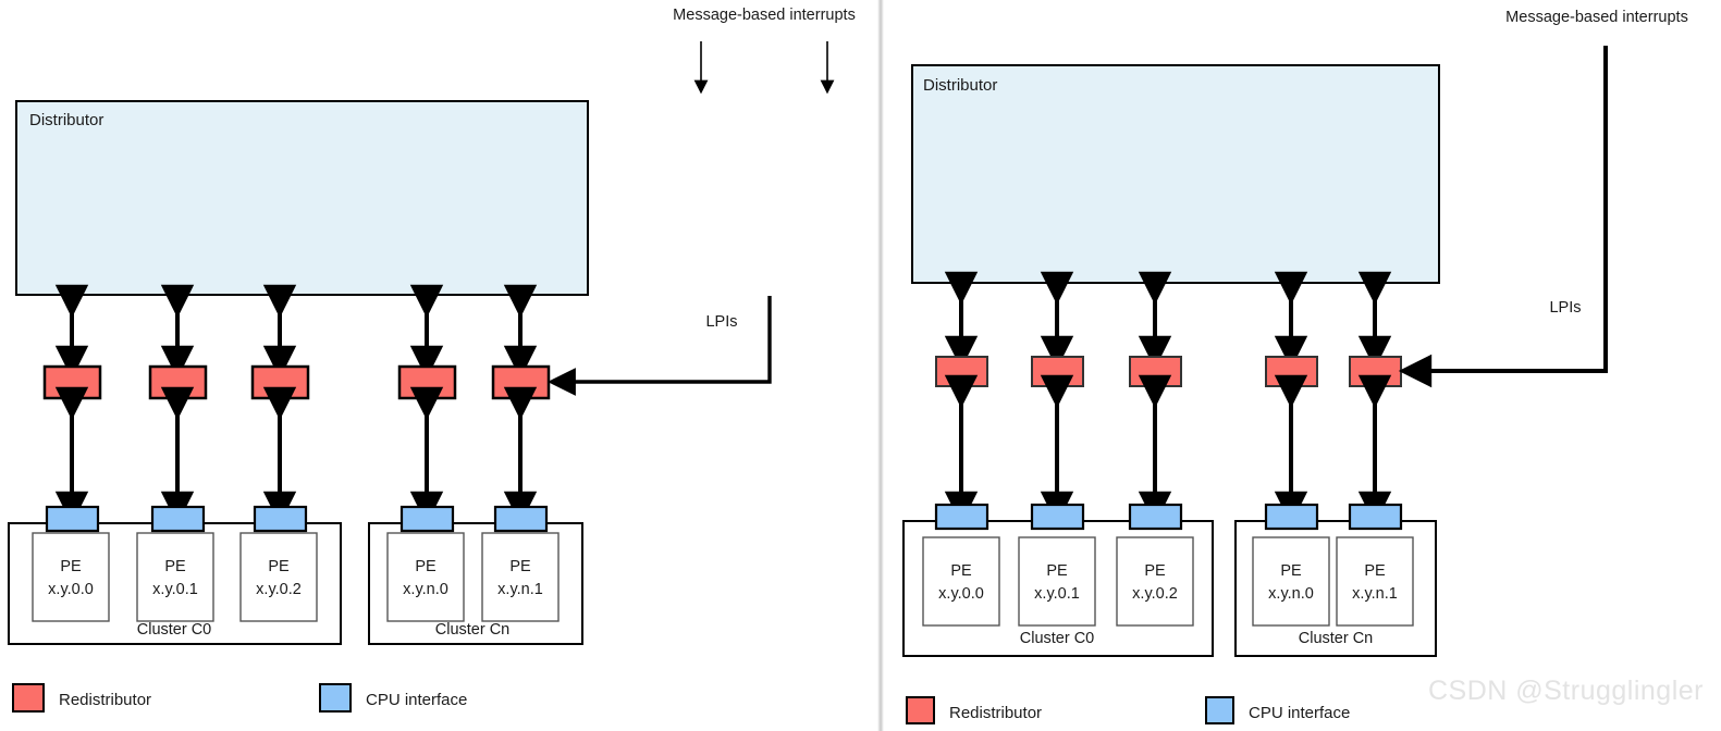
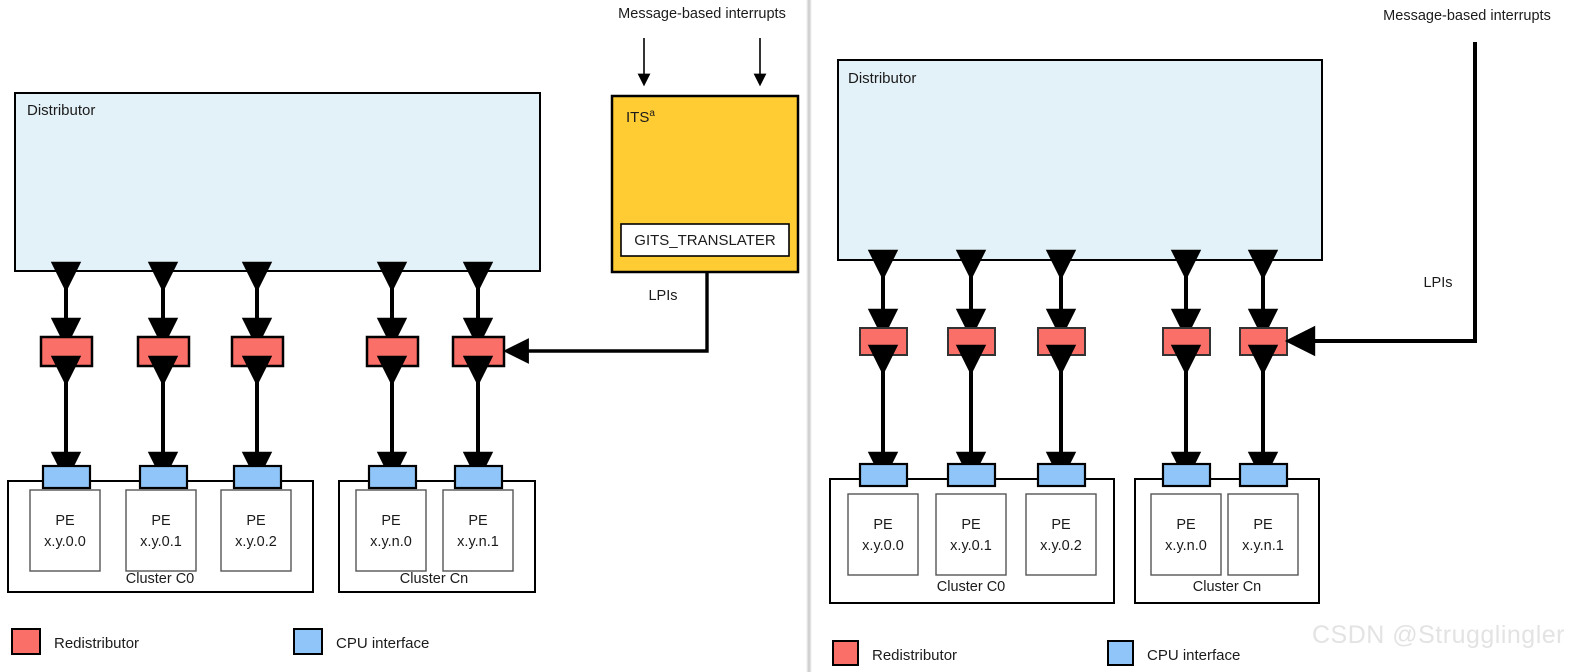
  Distributor
  Cluster C0
  PE
  x.y.0.0
  PE
  x.y.0.1
  PE
  x.y.0.2
  Cluster Cn
  PE
  x.y.n.0
  PE
  x.y.n.1
  Message-based interrupts
+ ITSa
+ GITS_TRANSLATER
  LPIs
  Redistributor
  CPU interface
  Distributor
  Cluster C0
  PE
  x.y.0.0
  PE
  x.y.0.1
  PE
  x.y.0.2
  Cluster Cn
  PE
  x.y.n.0
  PE
  x.y.n.1
  Message-based interrupts
  LPIs
  Redistributor
  CPU interface
  CSDN @Strugglingler
